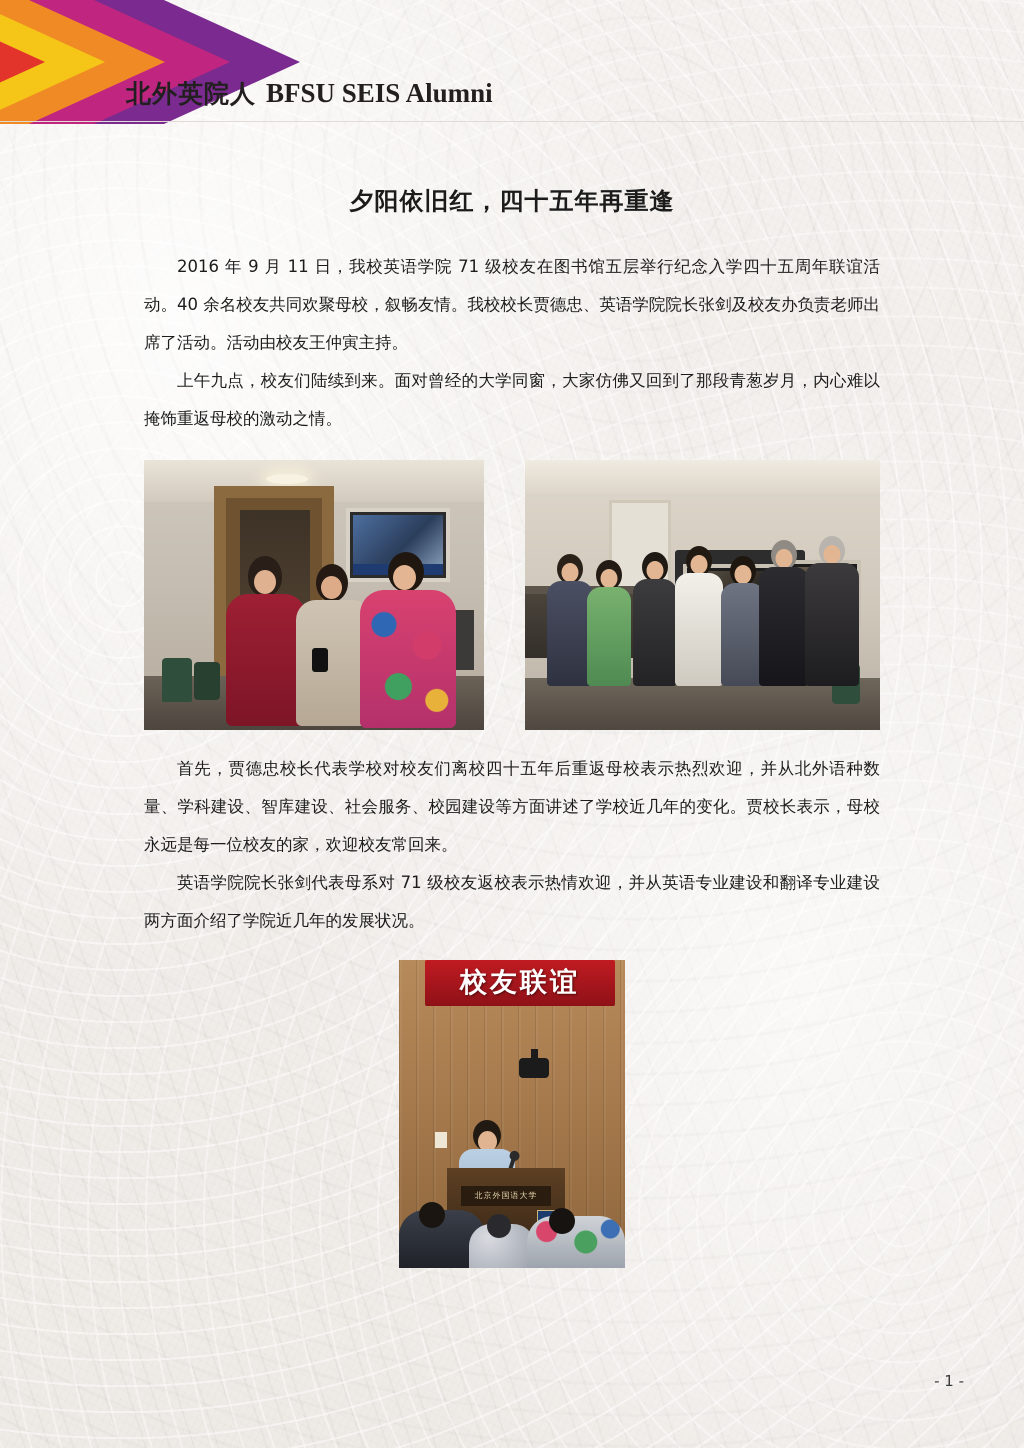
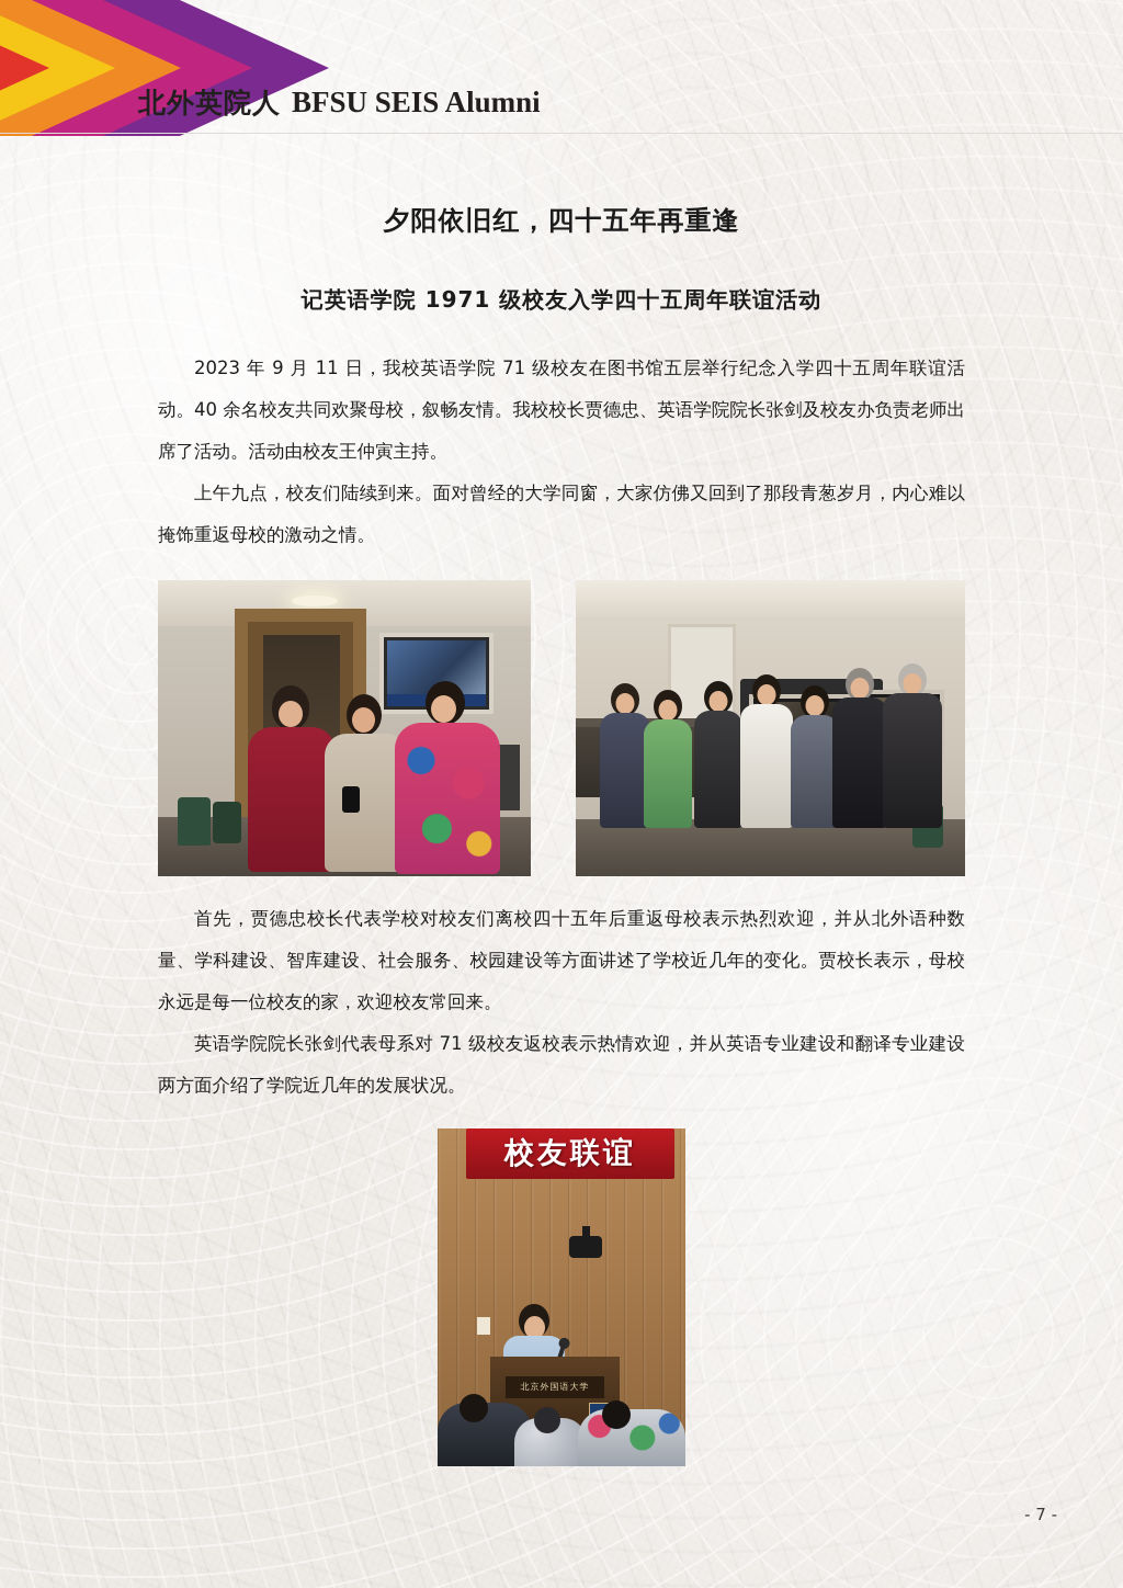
  北外英院人 BFSU SEIS Alumni
  夕阳依旧红，四十五年再重逢
+ 记英语学院 1971 级校友入学四十五周年联谊活动
- 2016 年 9 月 11 日，我校英语学院 71 级校友在图书馆五层举行纪念入学四十五周年联谊活动。40 余名校友共同欢聚母校，叙畅友情。我校校长贾德忠、英语学院院长张剑及校友办负责老师出席了活动。活动由校友王仲寅主持。
+ 2023 年 9 月 11 日，我校英语学院 71 级校友在图书馆五层举行纪念入学四十五周年联谊活动。40 余名校友共同欢聚母校，叙畅友情。我校校长贾德忠、英语学院院长张剑及校友办负责老师出席了活动。活动由校友王仲寅主持。
  上午九点，校友们陆续到来。面对曾经的大学同窗，大家仿佛又回到了那段青葱岁月，内心难以掩饰重返母校的激动之情。
  首先，贾德忠校长代表学校对校友们离校四十五年后重返母校表示热烈欢迎，并从北外语种数量、学科建设、智库建设、社会服务、校园建设等方面讲述了学校近几年的变化。贾校长表示，母校永远是每一位校友的家，欢迎校友常回来。
  英语学院院长张剑代表母系对 71 级校友返校表示热情欢迎，并从英语专业建设和翻译专业建设两方面介绍了学院近几年的发展状况。
  校友联谊
  北京外国语大学
- - 1 -
+ - 7 -
